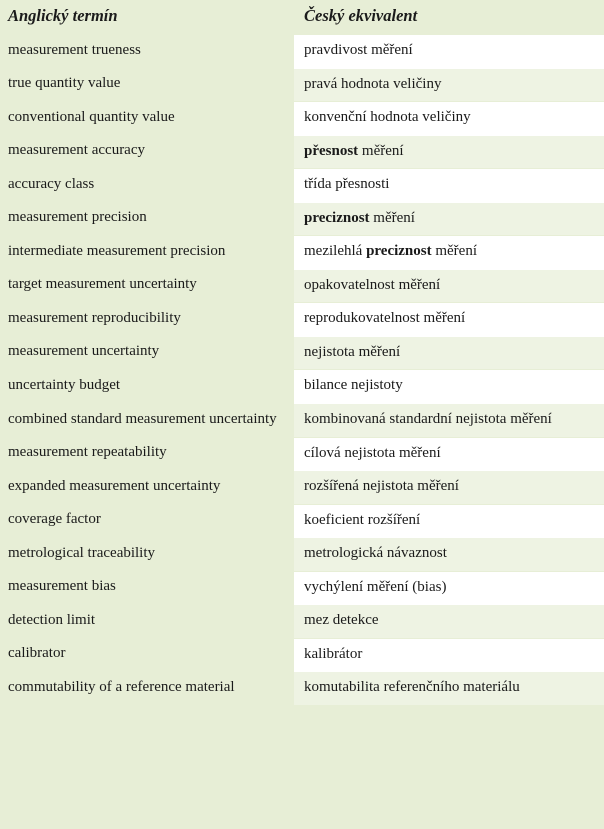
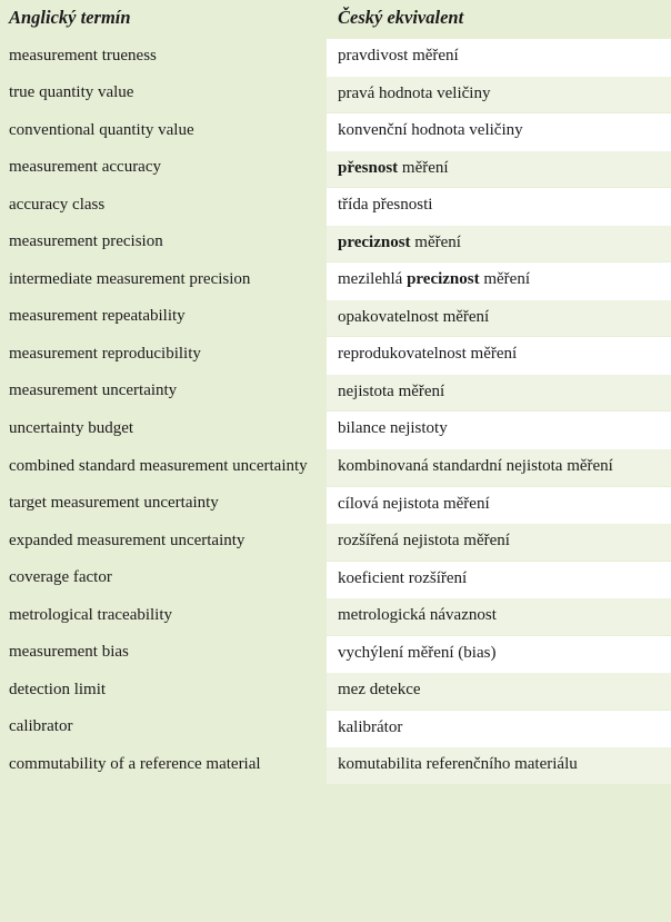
  Anglický termín	Český ekvivalent
  measurement trueness	pravdivost měření
  true quantity value	pravá hodnota veličiny
  conventional quantity value	konvenční hodnota veličiny
  measurement accuracy	přesnost měření
  accuracy class	třída přesnosti
  measurement precision	preciznost měření
  intermediate measurement precision	mezilehlá preciznost měření
- target measurement uncertainty	opakovatelnost měření
+ measurement repeatability	opakovatelnost měření
  measurement reproducibility	reprodukovatelnost měření
  measurement uncertainty	nejistota měření
  uncertainty budget	bilance nejistoty
  combined standard measurement uncertainty	kombinovaná standardní nejistota měření
- measurement repeatability	cílová nejistota měření
+ target measurement uncertainty	cílová nejistota měření
  expanded measurement uncertainty	rozšířená nejistota měření
  coverage factor	koeficient rozšíření
  metrological traceability	metrologická návaznost
  measurement bias	vychýlení měření (bias)
  detection limit	mez detekce
  calibrator	kalibrátor
  commutability of a reference material	komutabilita referenčního materiálu
